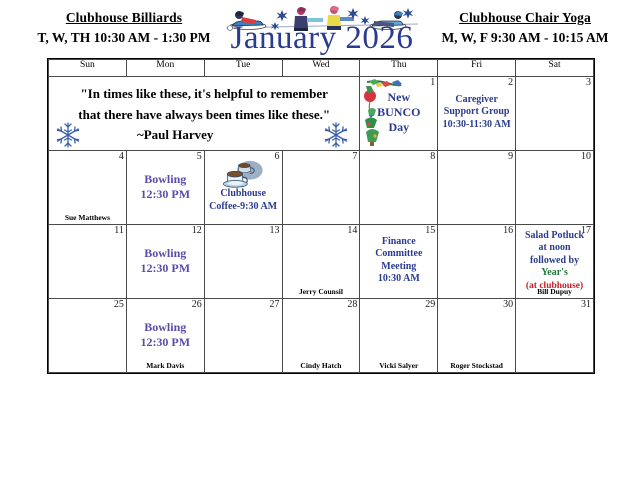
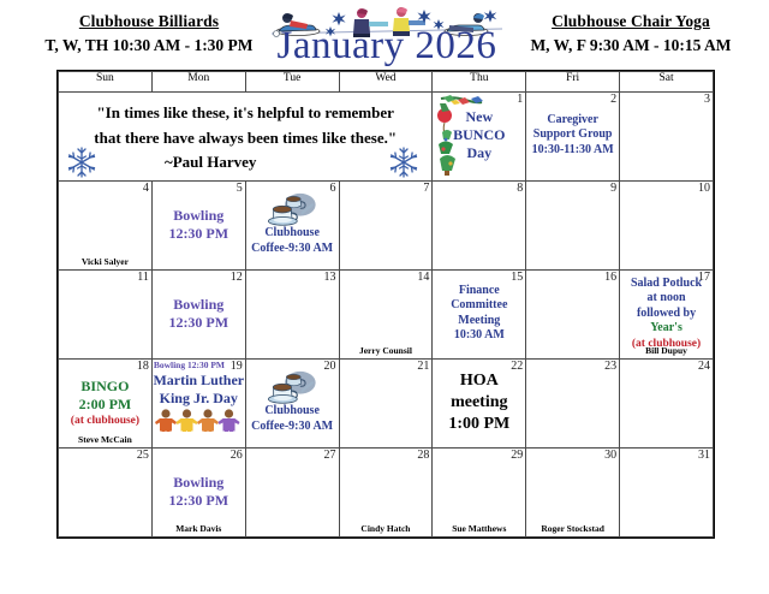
  Clubhouse Billiards
  T, W, TH 10:30 AM - 1:30 PM
  January 2026
  Clubhouse Chair Yoga
  M, W, F 9:30 AM - 10:15 AM
  Sun	Mon	Tue	Wed	Thu	Fri	Sat
  "In times like these, it's helpful to rememberthat there have always been times like these."~Paul Harvey	1NewBUNCODay	2CaregiverSupport Group10:30-11:30 AM	3
- 4Sue Matthews	5Bowling12:30 PM	6ClubhouseCoffee-9:30 AM	7	8	9	10
+ 4Vicki Salyer	5Bowling12:30 PM	6ClubhouseCoffee-9:30 AM	7	8	9	10
  11	12Bowling12:30 PM	13	14Jerry Counsil	15FinanceCommitteeMeeting10:30 AM	16	17Salad Potluckat noonfollowed byYear's(at clubhouse)Bill Dupuy
+ 18BINGO2:00 PM(at clubhouse)Steve McCain	19Bowling 12:30 PMMartin LutherKing Jr. Day	20ClubhouseCoffee-9:30 AM	21	22HOAmeeting1:00 PM	23	24
- 25	26Bowling12:30 PMMark Davis	27	28Cindy Hatch	29Vicki Salyer	30Roger Stockstad	31
+ 25	26Bowling12:30 PMMark Davis	27	28Cindy Hatch	29Sue Matthews	30Roger Stockstad	31
